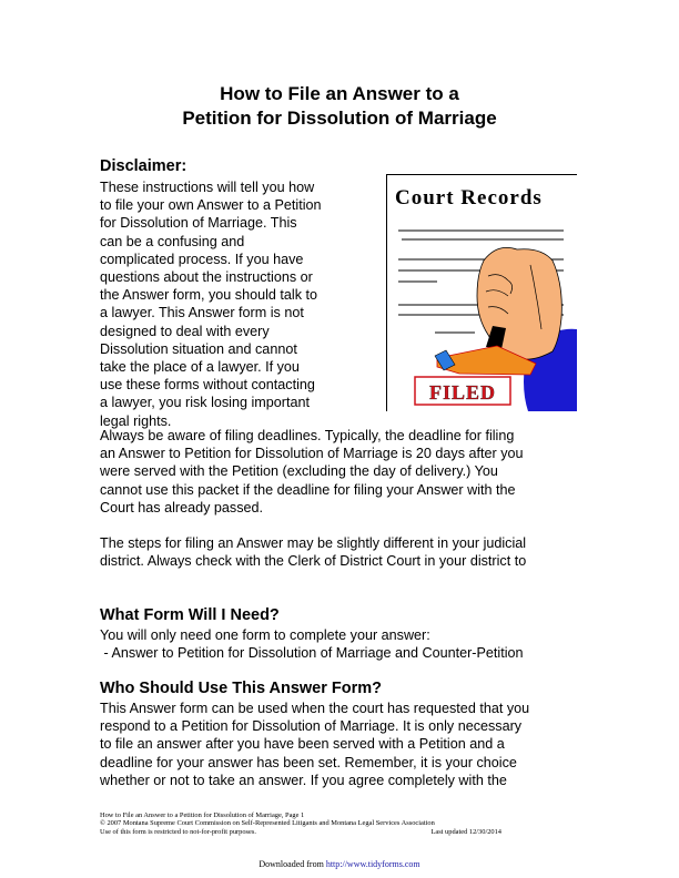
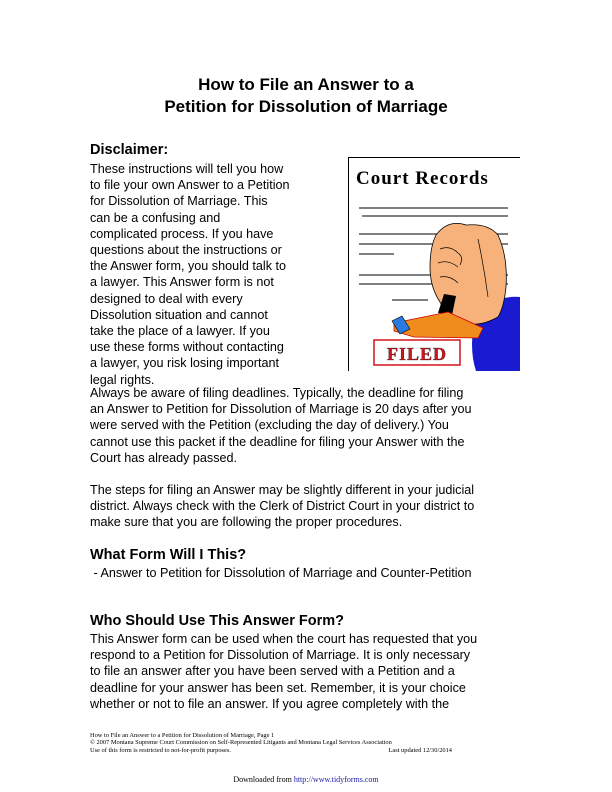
  How to File an Answer to a
  Petition for Dissolution of Marriage
  Disclaimer:
  These instructions will tell you how
  to file your own Answer to a Petition
  for Dissolution of Marriage. This
  can be a confusing and
  complicated process. If you have
  questions about the instructions or
  the Answer form, you should talk to
  a lawyer. This Answer form is not
  designed to deal with every
  Dissolution situation and cannot
  take the place of a lawyer. If you
  use these forms without contacting
  a lawyer, you risk losing important
  legal rights.
  Court Records
  FILED
  Always be aware of filing deadlines. Typically, the deadline for filing
  an Answer to Petition for Dissolution of Marriage is 20 days after you
  were served with the Petition (excluding the day of delivery.) You
  cannot use this packet if the deadline for filing your Answer with the
  Court has already passed.
  The steps for filing an Answer may be slightly different in your judicial
  district. Always check with the Clerk of District Court in your district to
+ make sure that you are following the proper procedures.
- What Form Will I Need?
+ What Form Will I This?
- You will only need one form to complete your answer:
  - Answer to Petition for Dissolution of Marriage and Counter-Petition
  Who Should Use This Answer Form?
  This Answer form can be used when the court has requested that you
  respond to a Petition for Dissolution of Marriage. It is only necessary
  to file an answer after you have been served with a Petition and a
  deadline for your answer has been set. Remember, it is your choice
- whether or not to take an answer. If you agree completely with the
+ whether or not to file an answer. If you agree completely with the
  Downloaded from http://www.tidyforms.com
